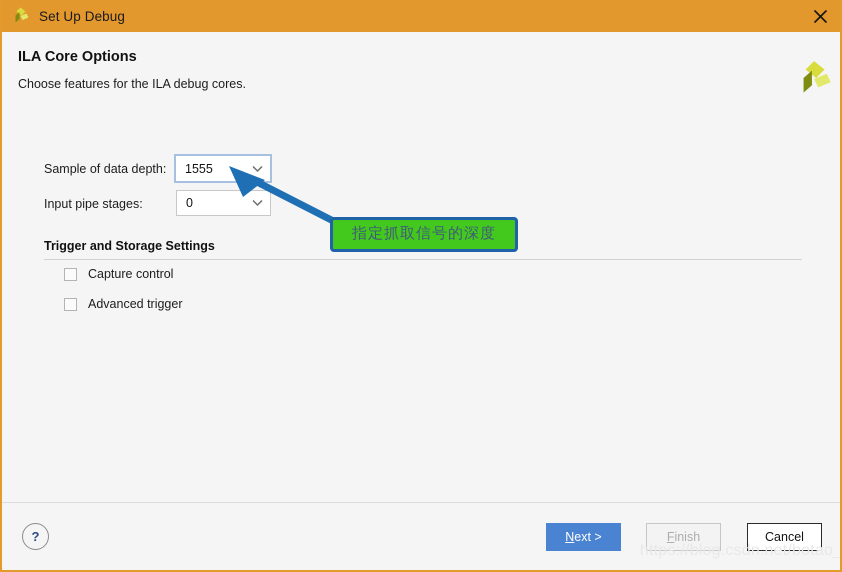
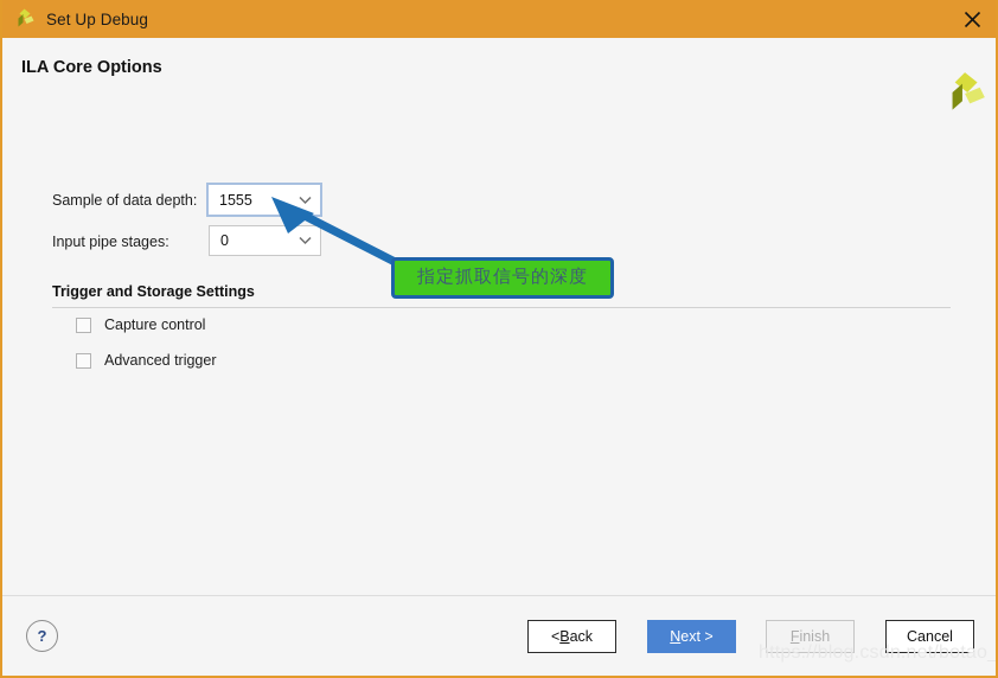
  Set Up Debug
  ILA Core Options
- Choose features for the ILA debug cores.
  Sample of data depth:
  1555
  Input pipe stages:
  0
  Trigger and Storage Settings
  Capture control
  Advanced trigger
  指定抓取信号的深度
  ?
+ <
+ B
+ ack
  N
  ext >
  F
  inish
  Cancel
  https://blog.csdn.net/botao_
